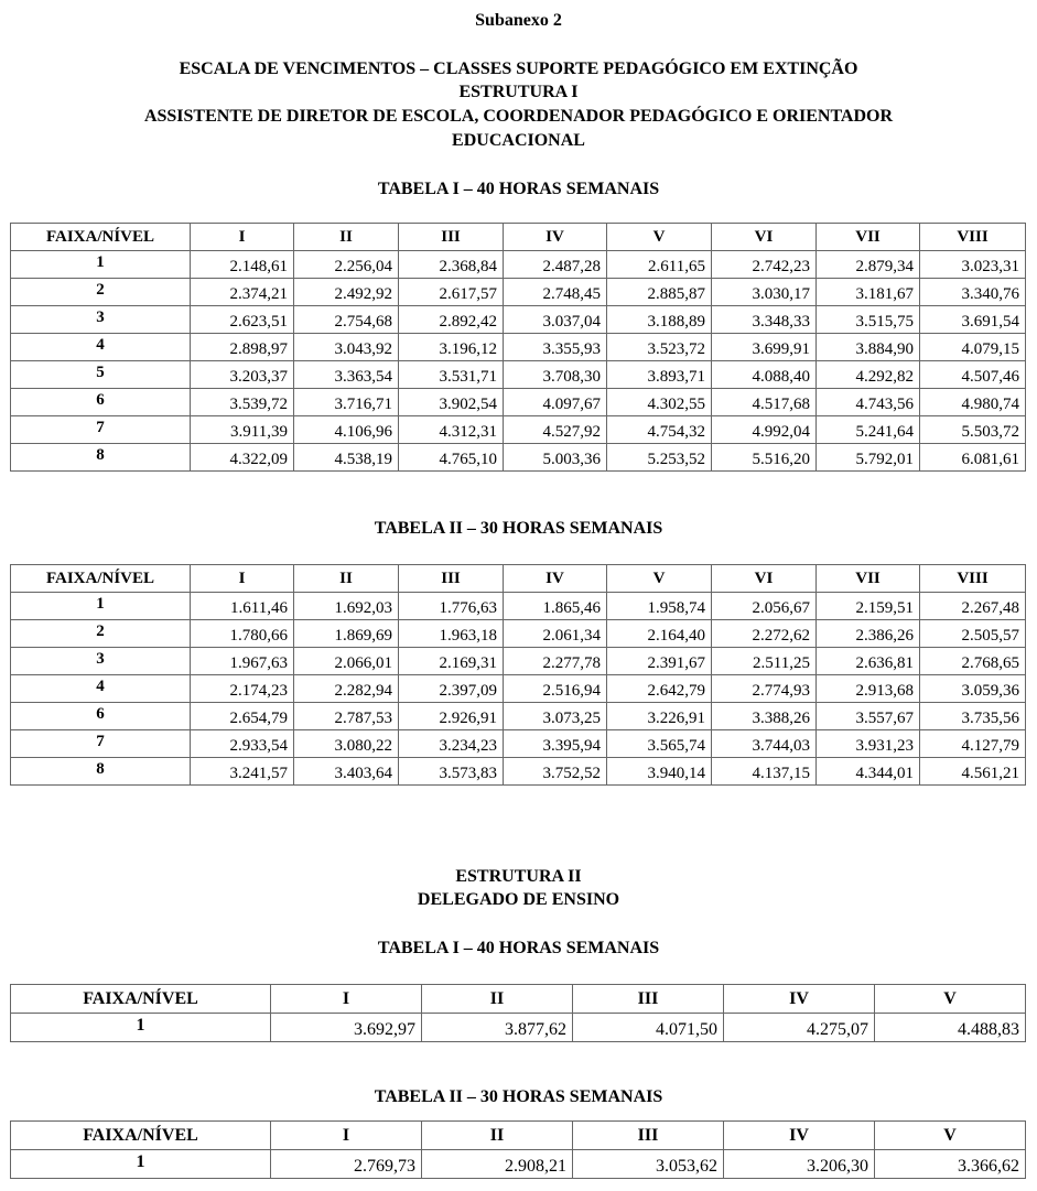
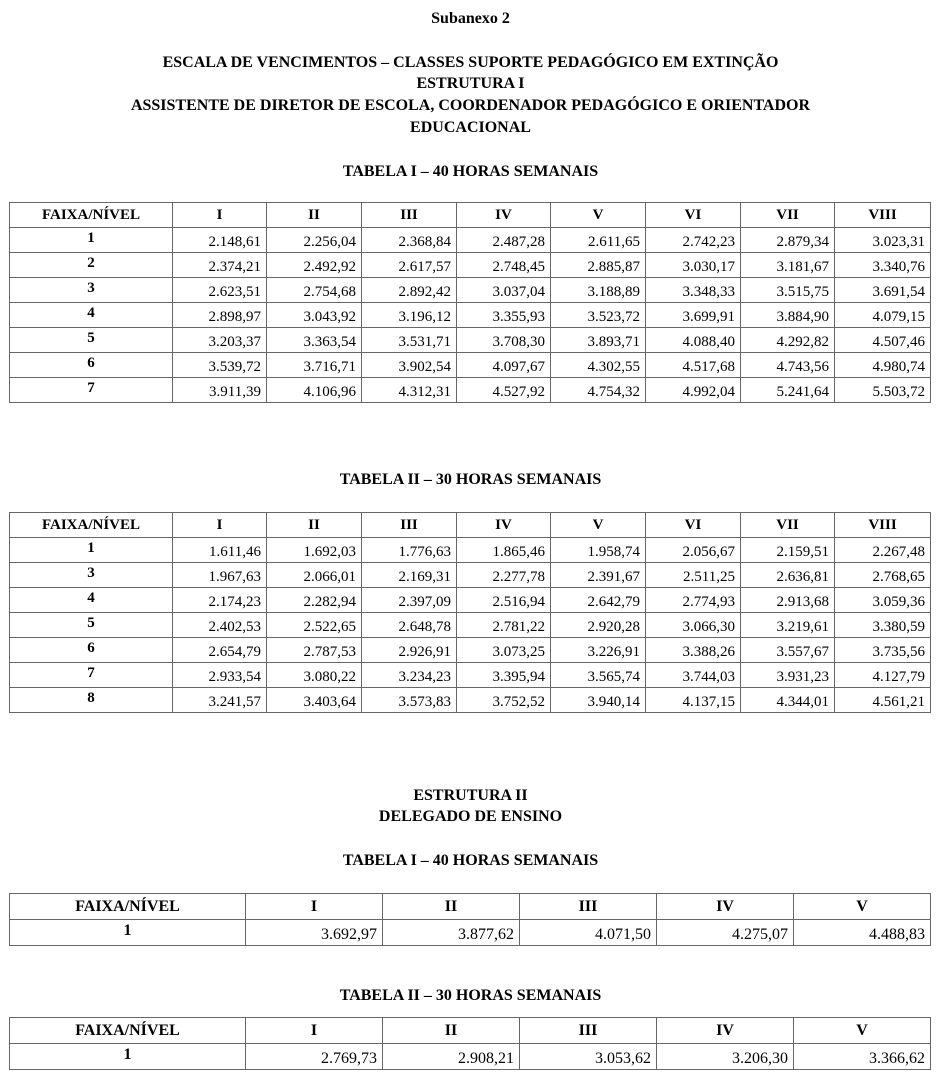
  Subanexo 2
  ESCALA DE VENCIMENTOS – CLASSES SUPORTE PEDAGÓGICO EM EXTINÇÃO
  ESTRUTURA I
  ASSISTENTE DE DIRETOR DE ESCOLA, COORDENADOR PEDAGÓGICO E ORIENTADOR
  EDUCACIONAL
  TABELA I – 40 HORAS SEMANAIS
  FAIXA/NÍVEL	I	II	III	IV	V	VI	VII	VIII
  1	2.148,61	2.256,04	2.368,84	2.487,28	2.611,65	2.742,23	2.879,34	3.023,31
  2	2.374,21	2.492,92	2.617,57	2.748,45	2.885,87	3.030,17	3.181,67	3.340,76
  3	2.623,51	2.754,68	2.892,42	3.037,04	3.188,89	3.348,33	3.515,75	3.691,54
  4	2.898,97	3.043,92	3.196,12	3.355,93	3.523,72	3.699,91	3.884,90	4.079,15
  5	3.203,37	3.363,54	3.531,71	3.708,30	3.893,71	4.088,40	4.292,82	4.507,46
  6	3.539,72	3.716,71	3.902,54	4.097,67	4.302,55	4.517,68	4.743,56	4.980,74
  7	3.911,39	4.106,96	4.312,31	4.527,92	4.754,32	4.992,04	5.241,64	5.503,72
- 8	4.322,09	4.538,19	4.765,10	5.003,36	5.253,52	5.516,20	5.792,01	6.081,61
  TABELA II – 30 HORAS SEMANAIS
  FAIXA/NÍVEL	I	II	III	IV	V	VI	VII	VIII
  1	1.611,46	1.692,03	1.776,63	1.865,46	1.958,74	2.056,67	2.159,51	2.267,48
- 2	1.780,66	1.869,69	1.963,18	2.061,34	2.164,40	2.272,62	2.386,26	2.505,57
  3	1.967,63	2.066,01	2.169,31	2.277,78	2.391,67	2.511,25	2.636,81	2.768,65
  4	2.174,23	2.282,94	2.397,09	2.516,94	2.642,79	2.774,93	2.913,68	3.059,36
+ 5	2.402,53	2.522,65	2.648,78	2.781,22	2.920,28	3.066,30	3.219,61	3.380,59
  6	2.654,79	2.787,53	2.926,91	3.073,25	3.226,91	3.388,26	3.557,67	3.735,56
  7	2.933,54	3.080,22	3.234,23	3.395,94	3.565,74	3.744,03	3.931,23	4.127,79
  8	3.241,57	3.403,64	3.573,83	3.752,52	3.940,14	4.137,15	4.344,01	4.561,21
  ESTRUTURA II
  DELEGADO DE ENSINO
  TABELA I – 40 HORAS SEMANAIS
  FAIXA/NÍVEL	I	II	III	IV	V
  1	3.692,97	3.877,62	4.071,50	4.275,07	4.488,83
  TABELA II – 30 HORAS SEMANAIS
  FAIXA/NÍVEL	I	II	III	IV	V
  1	2.769,73	2.908,21	3.053,62	3.206,30	3.366,62
